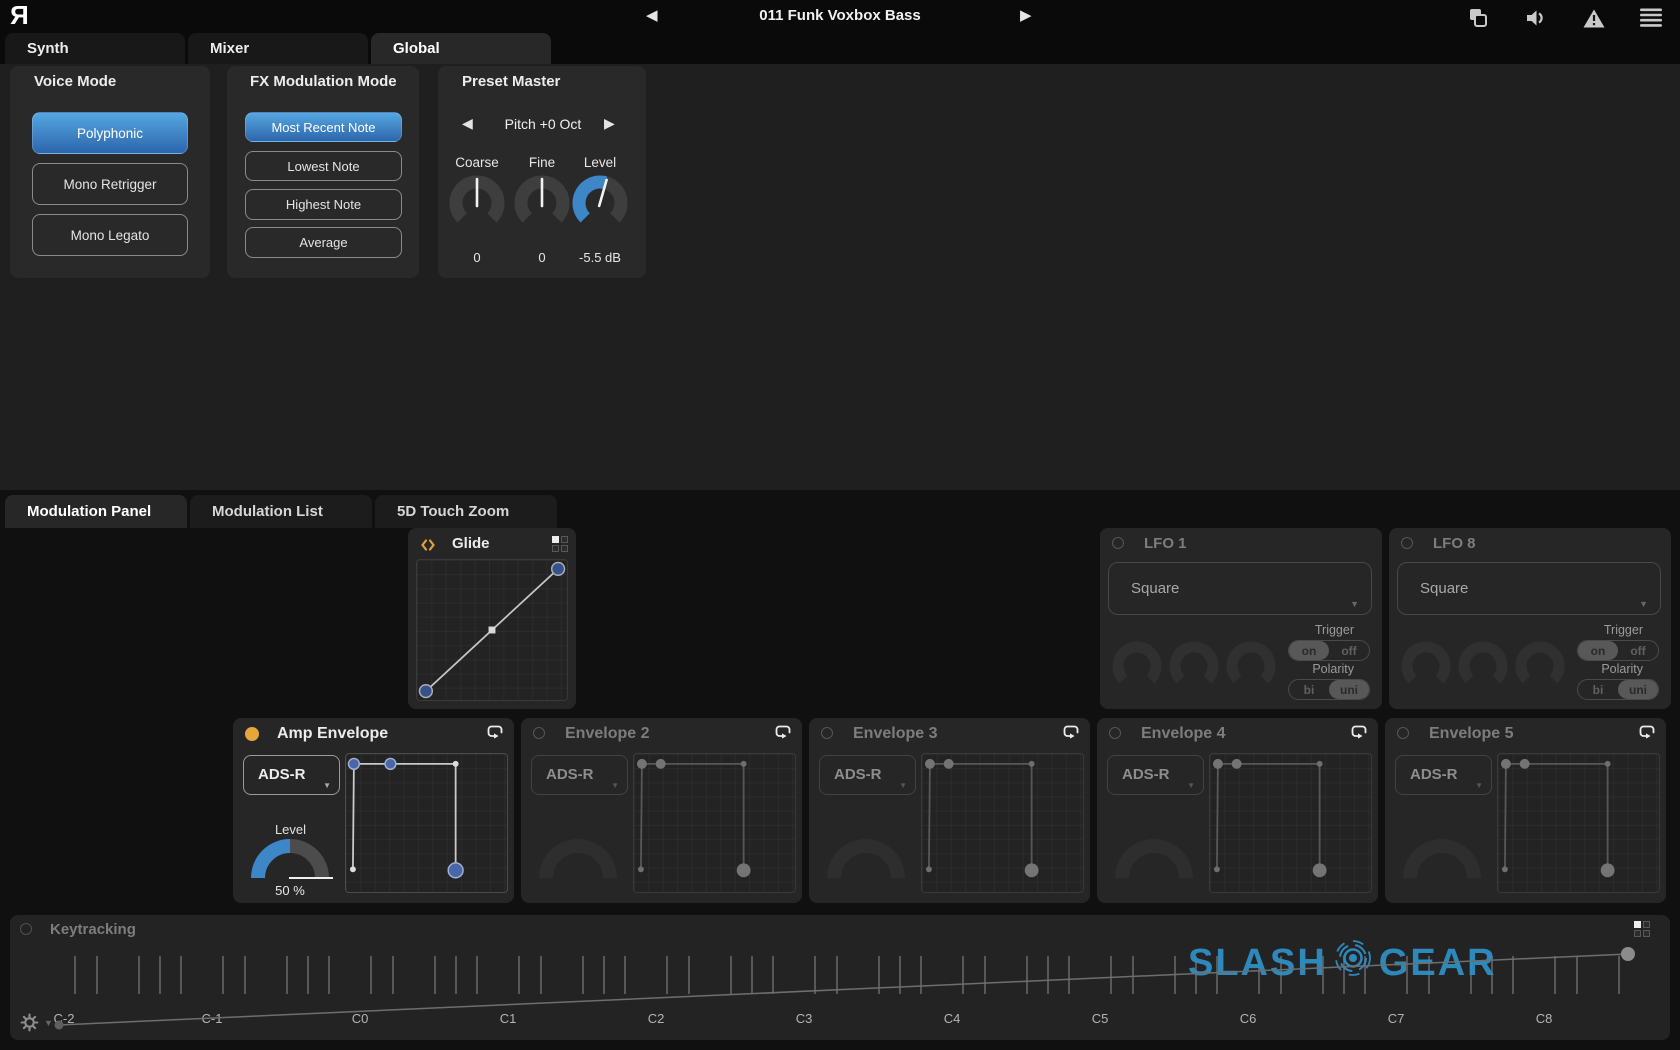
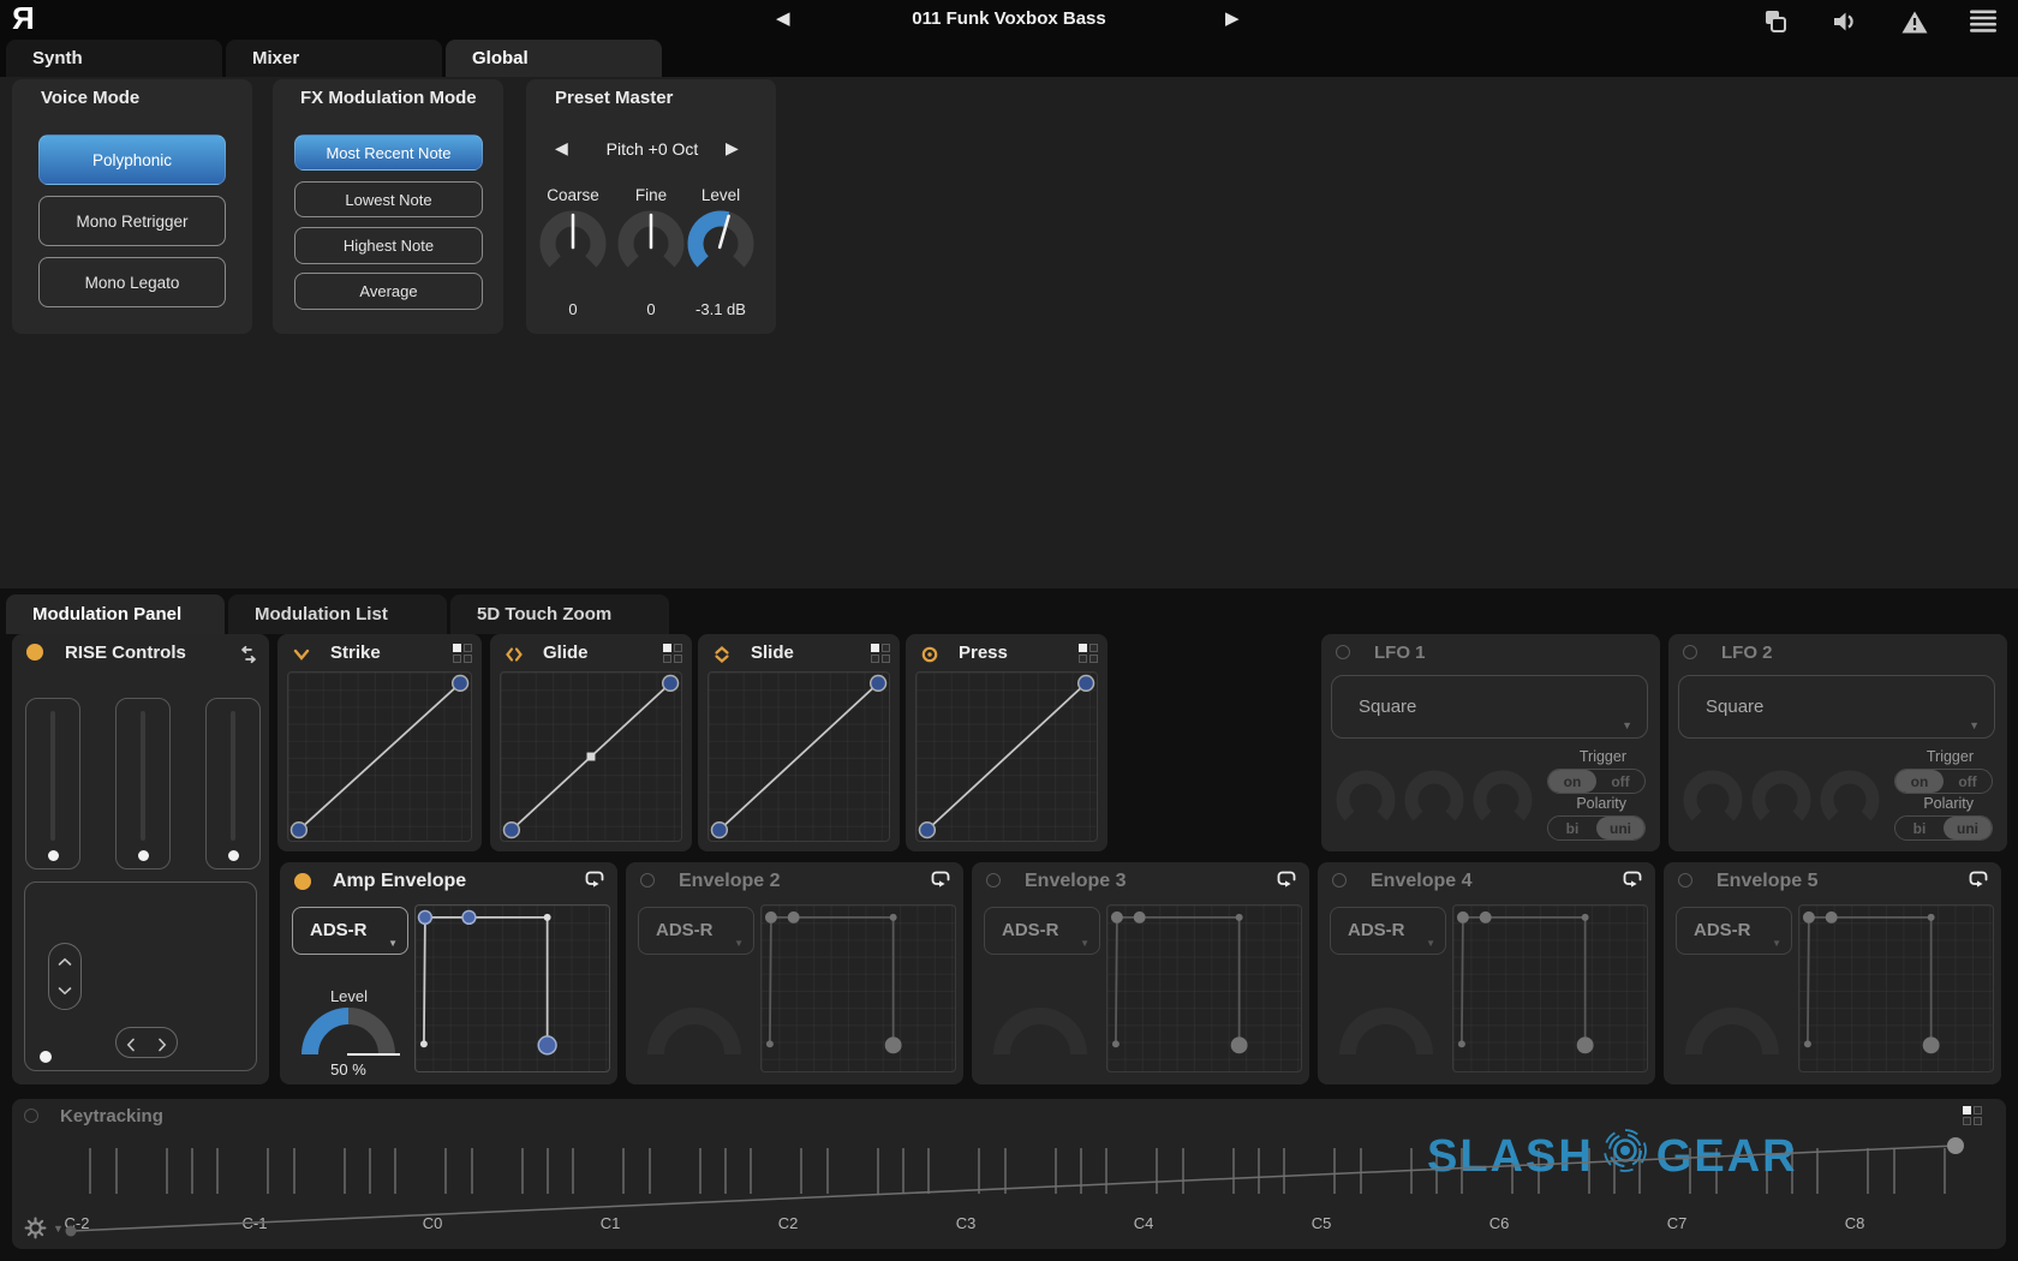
  ◀
  011 Funk Voxbox Bass
  ▶
  Synth
  Mixer
  Global
  Voice Mode
  Polyphonic
  Mono Retrigger
  Mono Legato
  FX Modulation Mode
  Most Recent Note
  Lowest Note
  Highest Note
  Average
  Preset Master
  ◀
  Pitch +0 Oct
  ▶
  Coarse
  Fine
  Level
  0
  0
- -5.5 dB
+ -3.1 dB
  Modulation Panel
  Modulation List
  5D Touch Zoom
+ RISE Controls
+ Strike
  Glide
+ Slide
+ Press
  LFO 1
  Square
  ▼
  Trigger
  on
  off
  Polarity
  bi
  uni
- LFO 8
+ LFO 2
  Square
  ▼
  Trigger
  on
  off
  Polarity
  bi
  uni
  Amp Envelope
  ADS-R
  ▼
  Level
  50 %
  Envelope 2
  ADS-R
  ▼
  Envelope 3
  ADS-R
  ▼
  Envelope 4
  ADS-R
  ▼
  Envelope 5
  ADS-R
  ▼
  Keytracking
  C-2
  C0
  C1
  C2
  C3
  C4
  C5
  C6
  C7
  C8
  ▼
  SLASH
